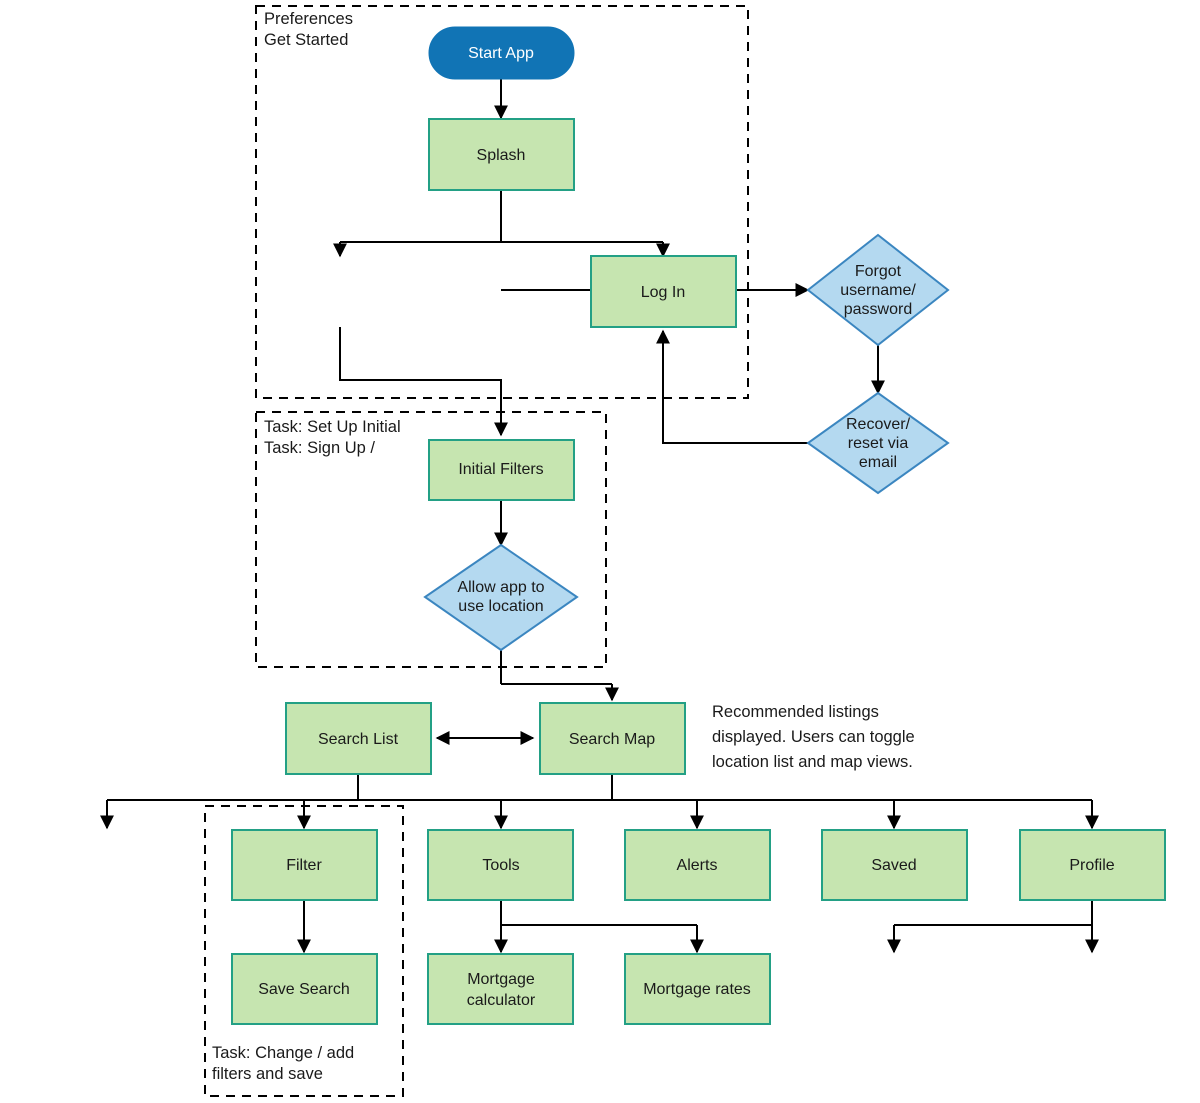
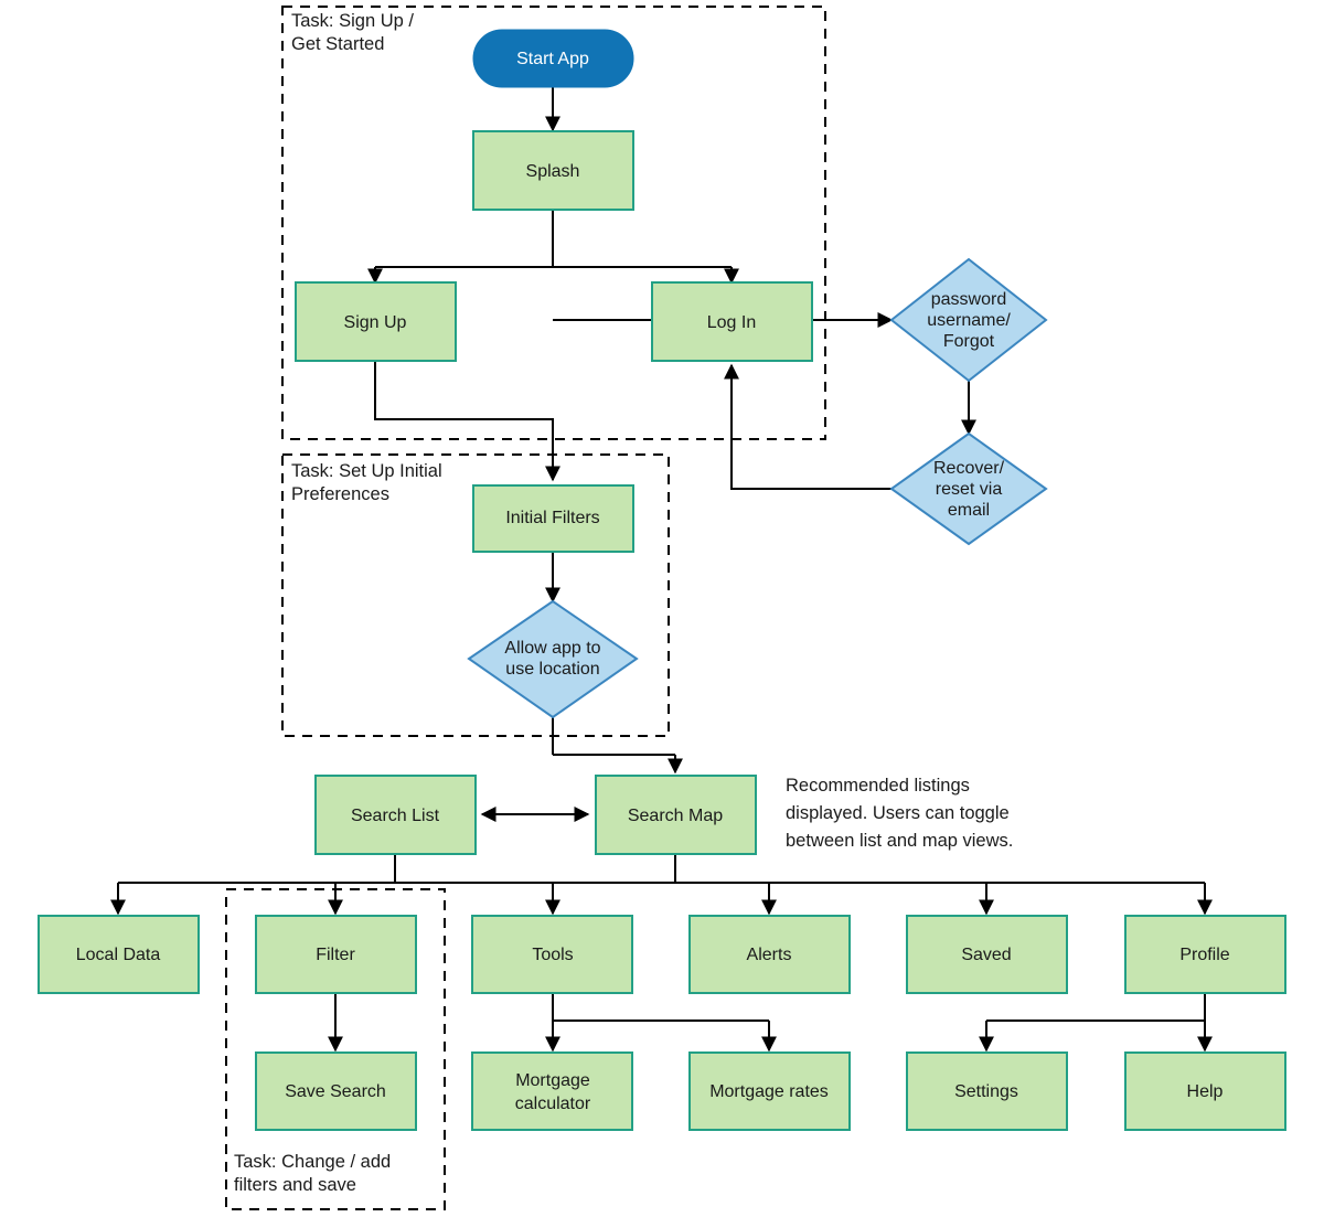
- Preferences
+ Task: Sign Up /
  Get Started
  Task: Set Up Initial
- Task: Sign Up /
+ Preferences
  Task: Change / add
  filters and save
  Start App
  Splash
+ Sign Up
  Log In
- Forgot
+ password
  username/
- password
+ Forgot
  Recover/
  reset via
  email
  Initial Filters
  Allow app to
  use location
  Search List
  Search Map
  Recommended listings
  displayed. Users can toggle
- location list and map views.
+ between list and map views.
+ Local Data
  Filter
  Tools
  Alerts
  Saved
  Profile
  Save Search
  Mortgage
  calculator
  Mortgage rates
+ Settings
+ Help
